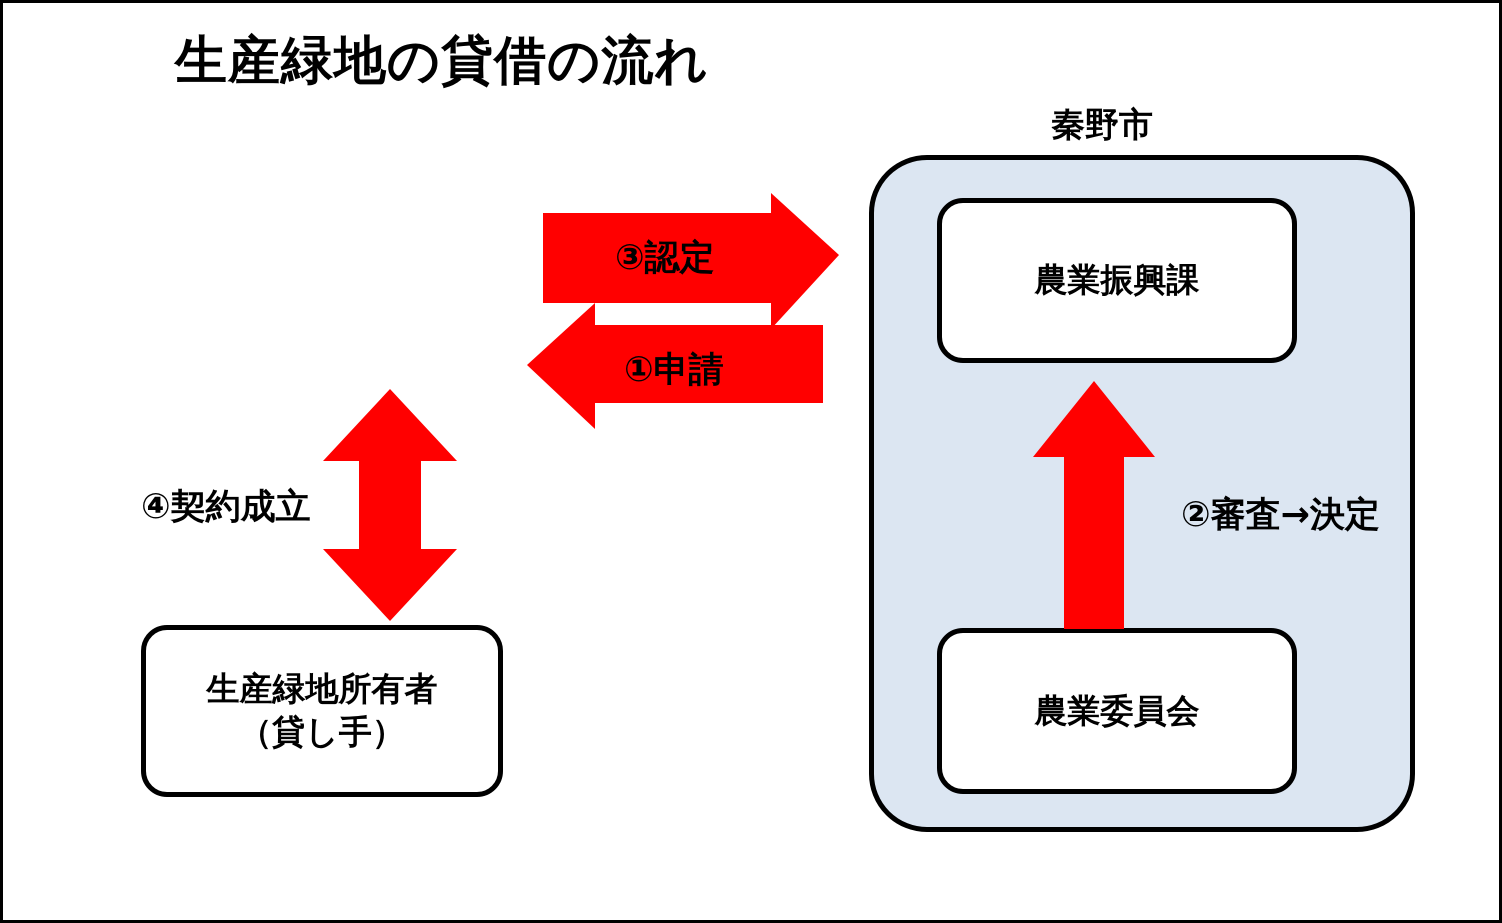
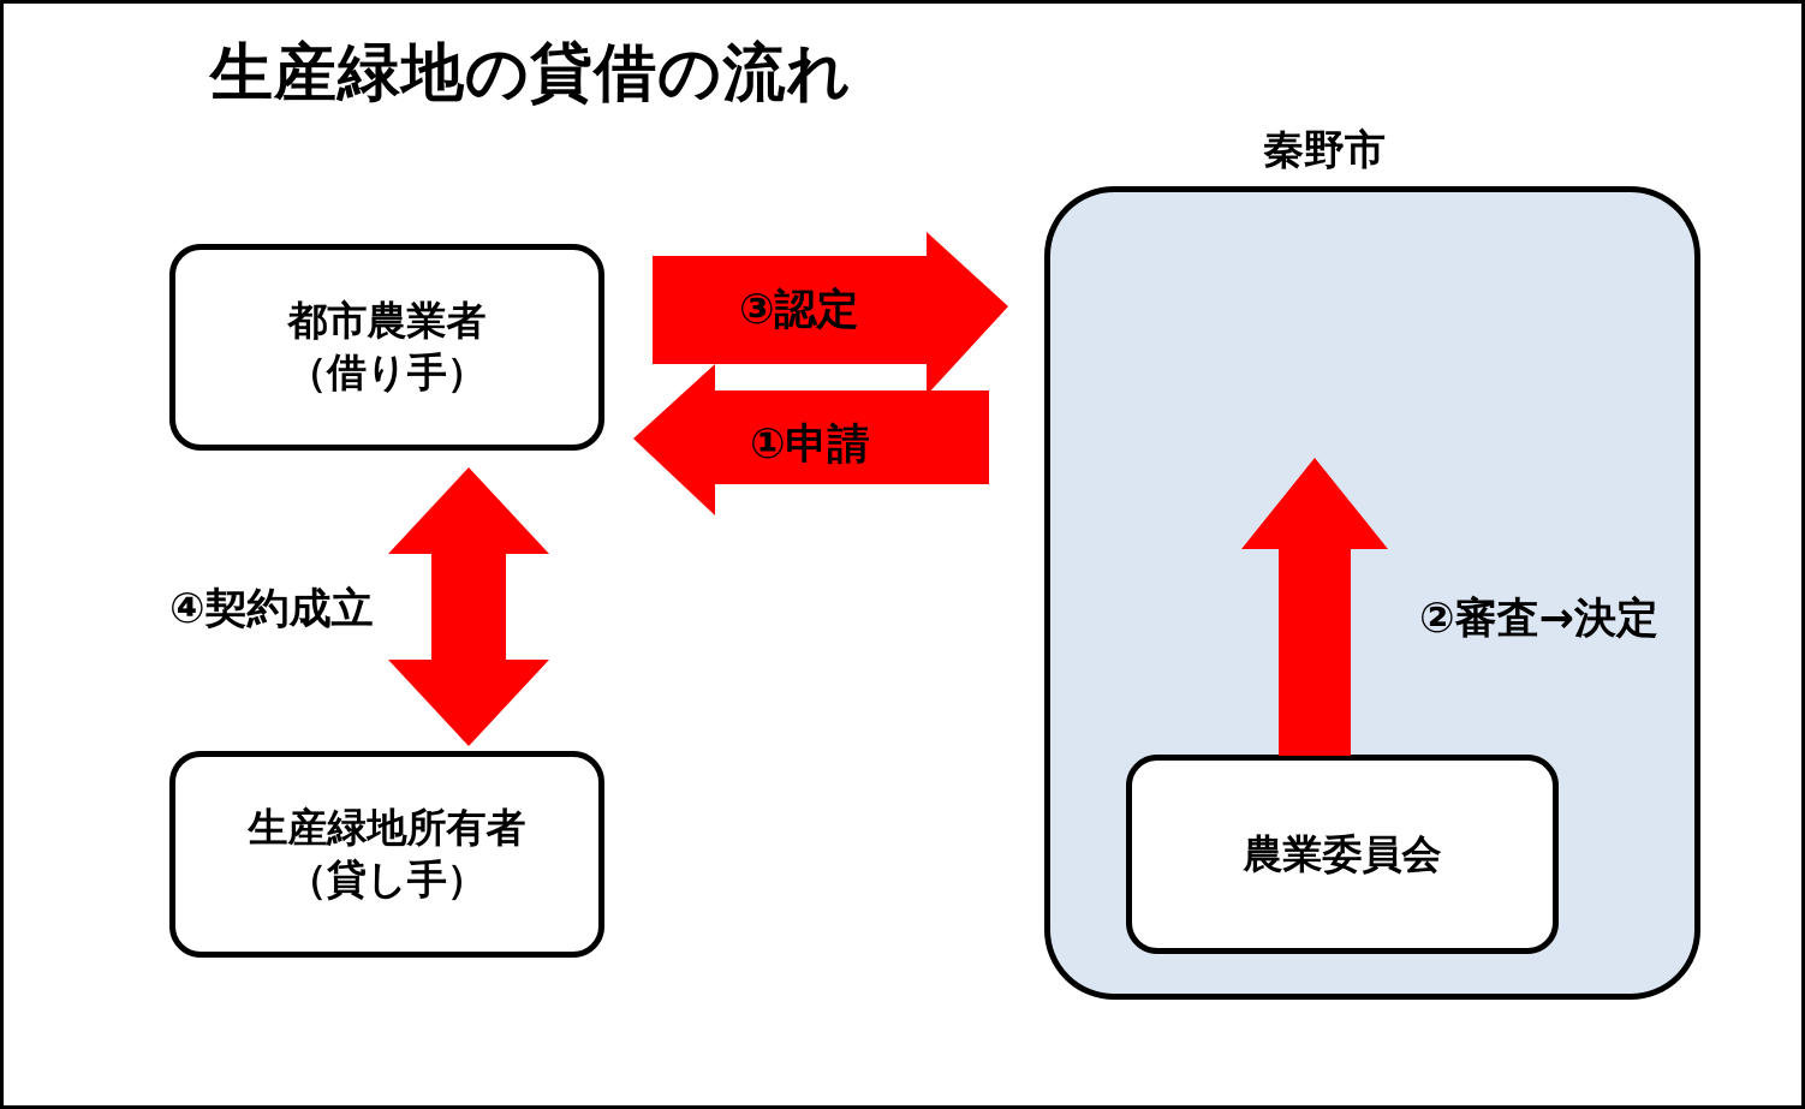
  生産緑地の貸借の流れ
  秦野市
+ 都市農業者
+ （借り手）
  生産緑地所有者
  （貸し手）
- 農業振興課
  農業委員会
  ③認定
  ②審査→決定
  ①申請
  ④契約成立
